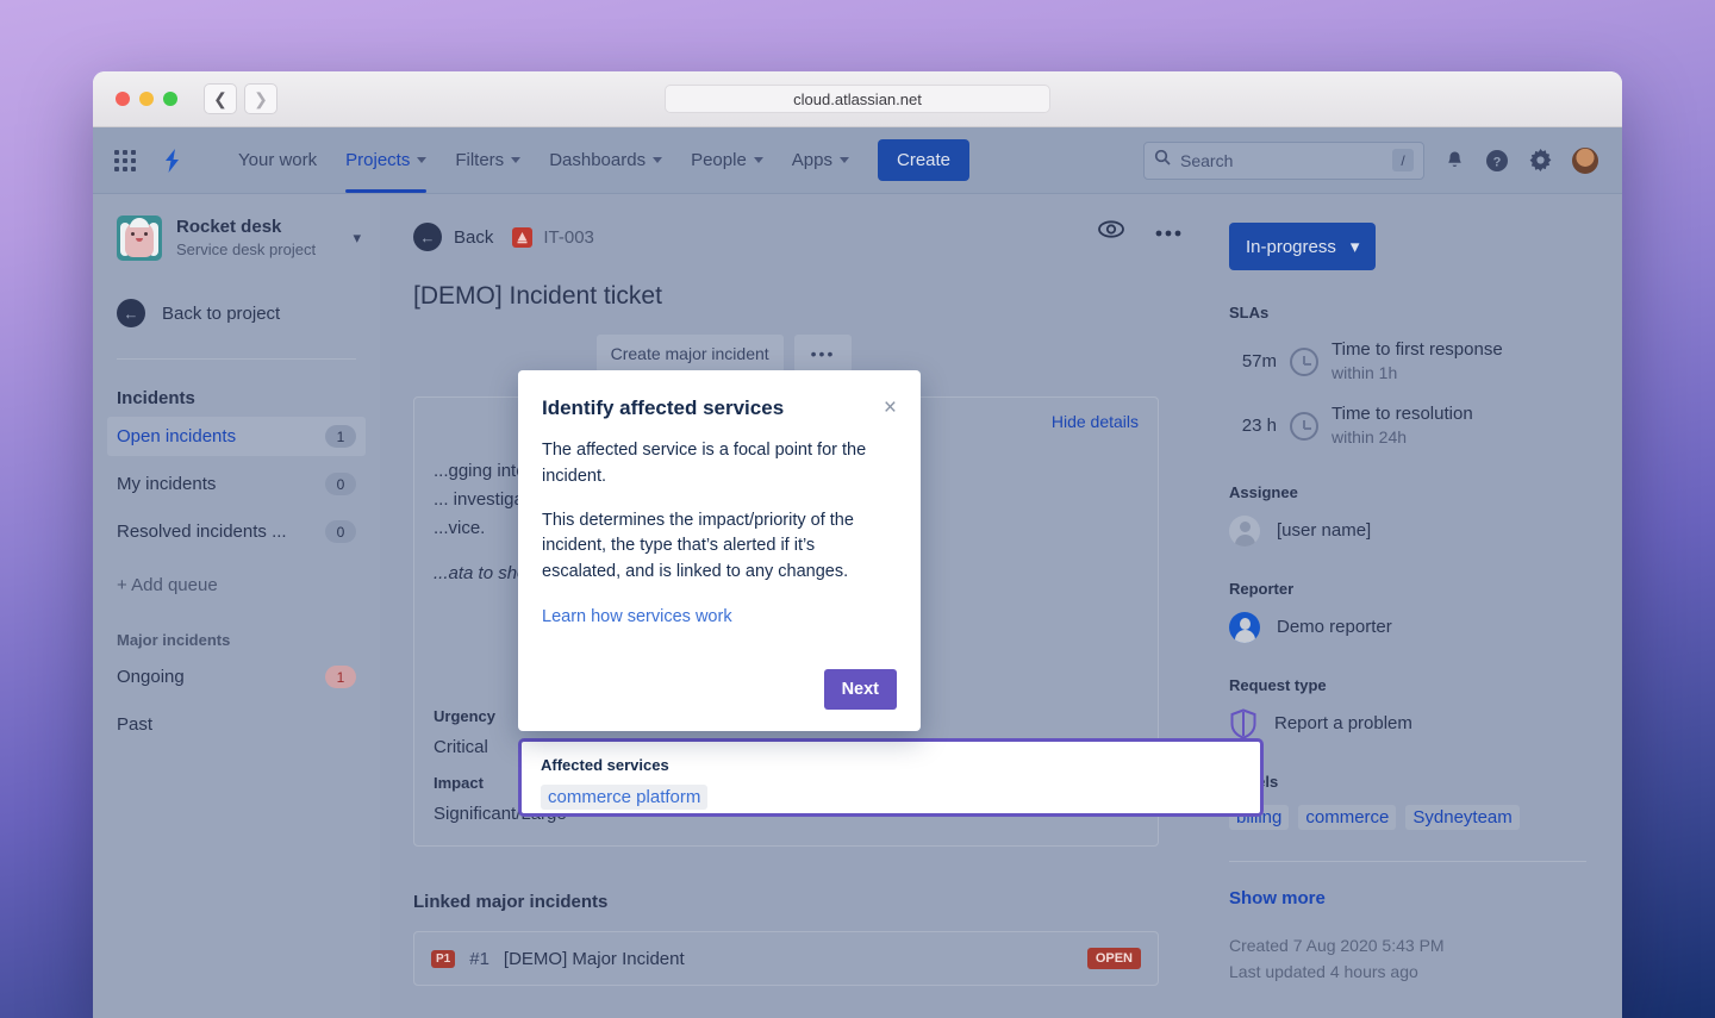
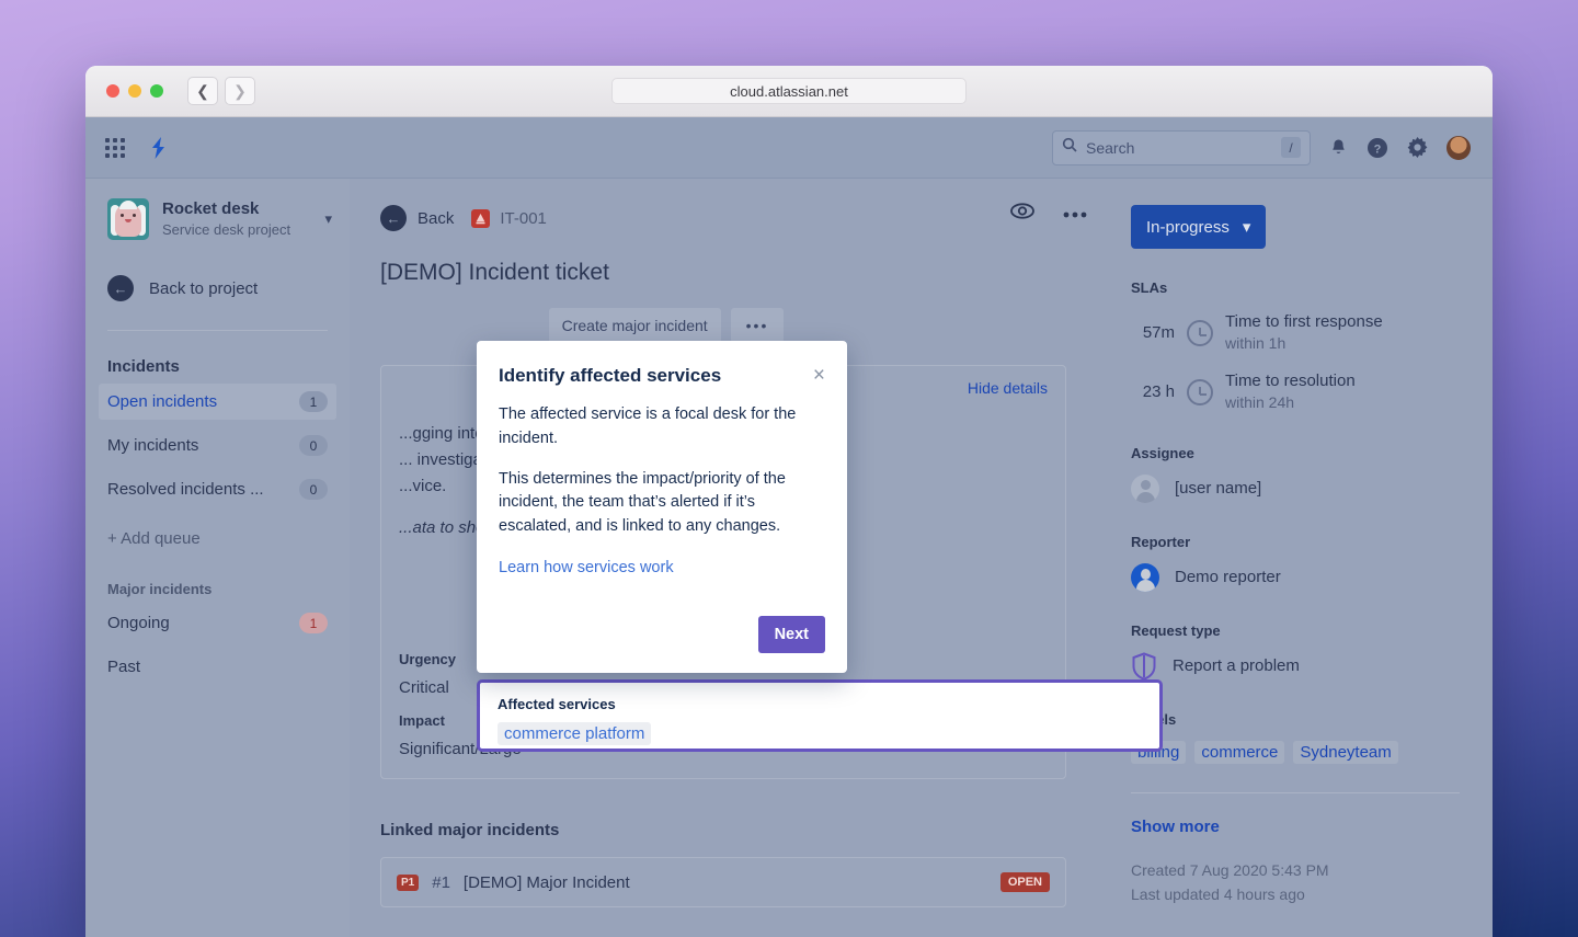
  ❮
  ❯
  cloud.atlassian.net
- Your work
- Projects
- Filters
- Dashboards
- People
- Apps
- Create
  Search
  /
  ?
  Rocket desk
  Service desk project
  ▾
  ←
  Back to project
  Incidents
  Open incidents
  1
  My incidents
  0
  Resolved incidents ...
  0
  + Add queue
  Major incidents
  Ongoing
  1
  Past
  ←
  Back
- IT-003
+ IT-001
  [DEMO] Incident ticket
  Create major incident
  •••
  Hide details
  ...vice.
  Urgency
  Critical
  Impact
  Linked major incidents
  P1
  #1
  [DEMO] Major Incident
  OPEN
  In-progress
  ▾
  SLAs
  57m
  Time to first response
  within 1h
  23 h
  Time to resolution
  within 24h
  Assignee
  [user name]
  Reporter
  Demo reporter
  Request type
  Report a problem
  billing
  commerce
  Sydneyteam
  Show more
  Created 7 Aug 2020 5:43 PM
  Last updated 4 hours ago
  Affected services
  commerce platform
  Identify affected services
  ×
- The affected service is a focal point for the incident.
+ The affected service is a focal desk for the incident.
- This determines the impact/priority of the incident, the type that’s alerted if it’s escalated, and is linked to any changes.
+ This determines the impact/priority of the incident, the team that’s alerted if it’s escalated, and is linked to any changes.
  Learn how services work
  Next
